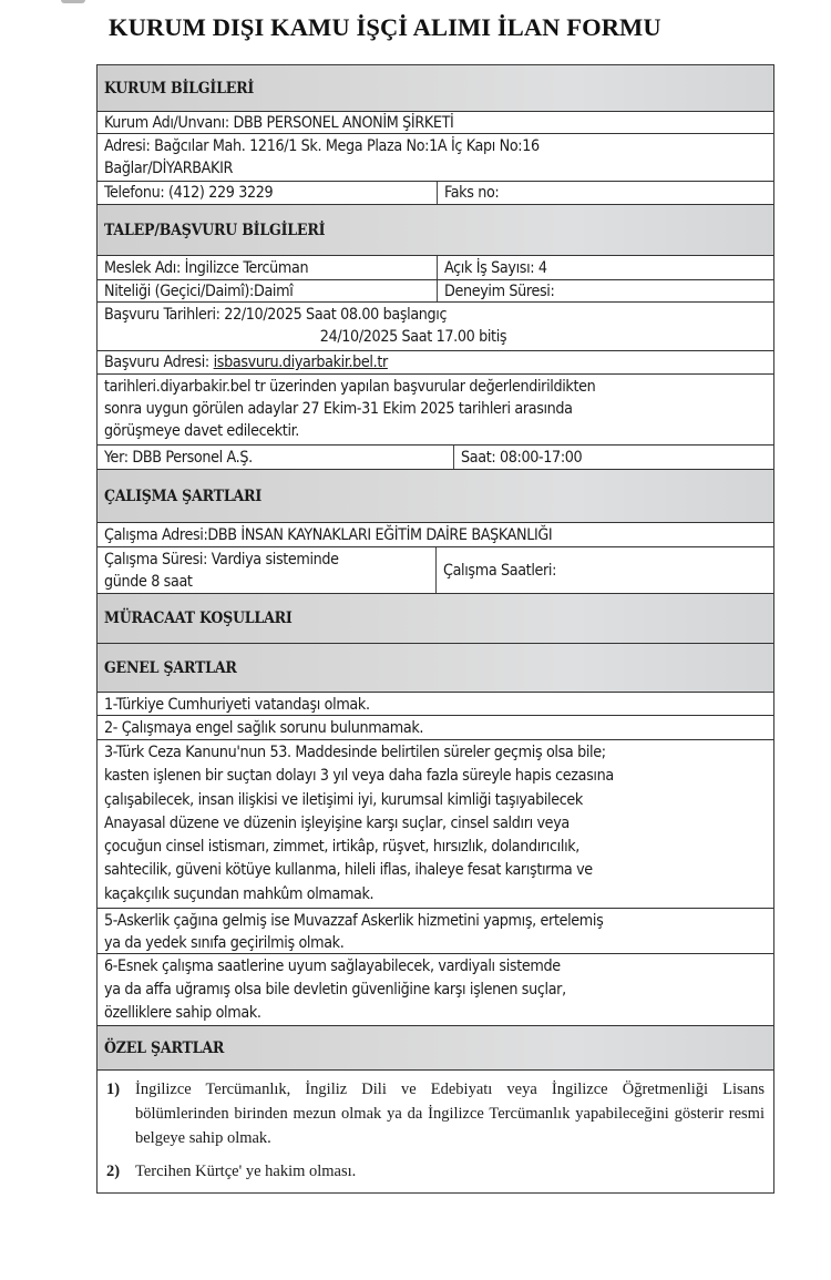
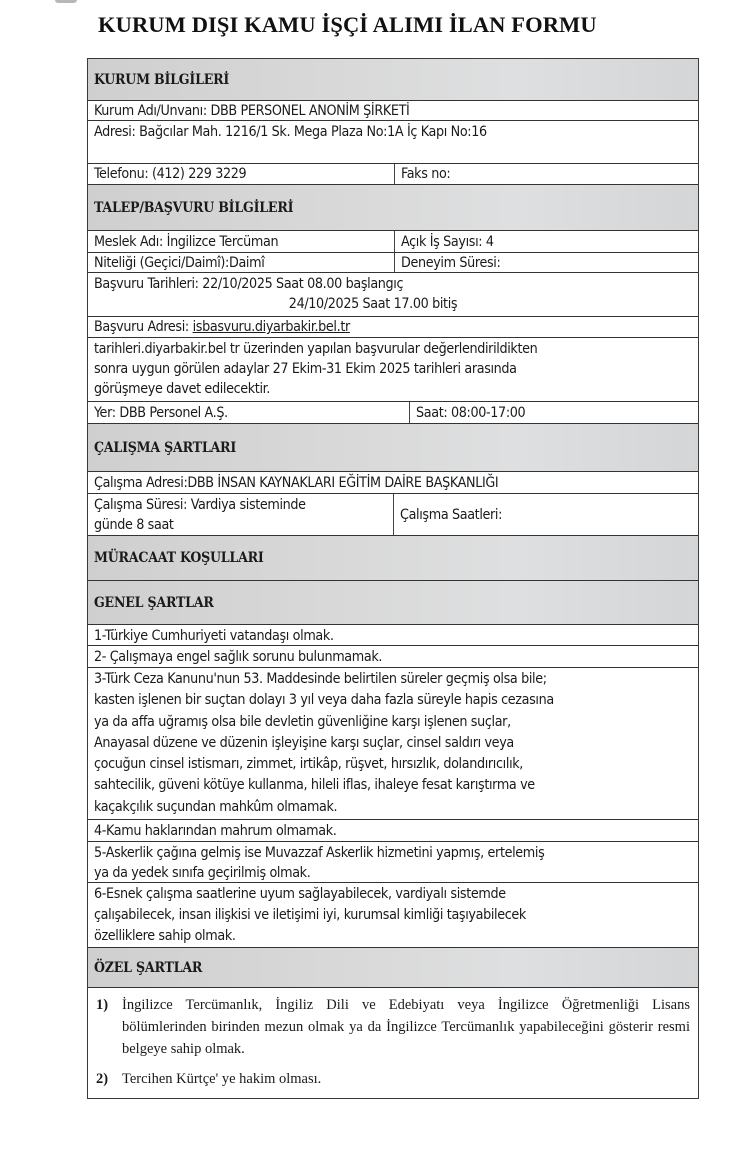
  KURUM DIŞI KAMU İŞÇİ ALIMI İLAN FORMU
  KURUM BİLGİLERİ
  Kurum Adı/Unvanı: DBB PERSONEL ANONİM ŞİRKETİ
  Adresi: Bağcılar Mah. 1216/1 Sk. Mega Plaza No:1A İç Kapı No:16
- Bağlar/DİYARBAKIR
  Telefonu: (412) 229 3229
  Faks no:
  TALEP/BAŞVURU BİLGİLERİ
  Meslek Adı: İngilizce Tercüman
  Açık İş Sayısı: 4
  Niteliği (Geçici/Daimî):Daimî
  Deneyim Süresi:
  Başvuru Tarihleri: 22/10/2025 Saat 08.00 başlangıç
  24/10/2025 Saat 17.00 bitiş
  Başvuru Adresi:
  isbasvuru.diyarbakir.bel.tr
  tarihleri.diyarbakir.bel tr üzerinden yapılan başvurular değerlendirildikten
  sonra uygun görülen adaylar 27 Ekim-31 Ekim 2025 tarihleri arasında
  görüşmeye davet edilecektir.
  Yer: DBB Personel A.Ş.
  Saat: 08:00-17:00
  ÇALIŞMA ŞARTLARI
  Çalışma Adresi:DBB İNSAN KAYNAKLARI EĞİTİM DAİRE BAŞKANLIĞI
  Çalışma Süresi: Vardiya sisteminde
  günde 8 saat
  Çalışma Saatleri:
  MÜRACAAT KOŞULLARI
  GENEL ŞARTLAR
  1-Türkiye Cumhuriyeti vatandaşı olmak.
  2- Çalışmaya engel sağlık sorunu bulunmamak.
  3-Türk Ceza Kanunu'nun 53. Maddesinde belirtilen süreler geçmiş olsa bile;
  kasten işlenen bir suçtan dolayı 3 yıl veya daha fazla süreyle hapis cezasına
- çalışabilecek, insan ilişkisi ve iletişimi iyi, kurumsal kimliği taşıyabilecek
+ ya da affa uğramış olsa bile devletin güvenliğine karşı işlenen suçlar,
  Anayasal düzene ve düzenin işleyişine karşı suçlar, cinsel saldırı veya
  çocuğun cinsel istismarı, zimmet, irtikâp, rüşvet, hırsızlık, dolandırıcılık,
  sahtecilik, güveni kötüye kullanma, hileli iflas, ihaleye fesat karıştırma ve
  kaçakçılık suçundan mahkûm olmamak.
+ 4-Kamu haklarından mahrum olmamak.
  5-Askerlik çağına gelmiş ise Muvazzaf Askerlik hizmetini yapmış, ertelemiş
  ya da yedek sınıfa geçirilmiş olmak.
  6-Esnek çalışma saatlerine uyum sağlayabilecek, vardiyalı sistemde
- ya da affa uğramış olsa bile devletin güvenliğine karşı işlenen suçlar,
+ çalışabilecek, insan ilişkisi ve iletişimi iyi, kurumsal kimliği taşıyabilecek
  özelliklere sahip olmak.
  ÖZEL ŞARTLAR
  1)
  İngilizce Tercümanlık, İngiliz Dili ve Edebiyatı veya İngilizce Öğretmenliği Lisans bölümlerinden birinden mezun olmak ya da İngilizce Tercümanlık yapabileceğini gösterir resmi belgeye sahip olmak.
  2)
  Tercihen Kürtçe' ye hakim olması.
